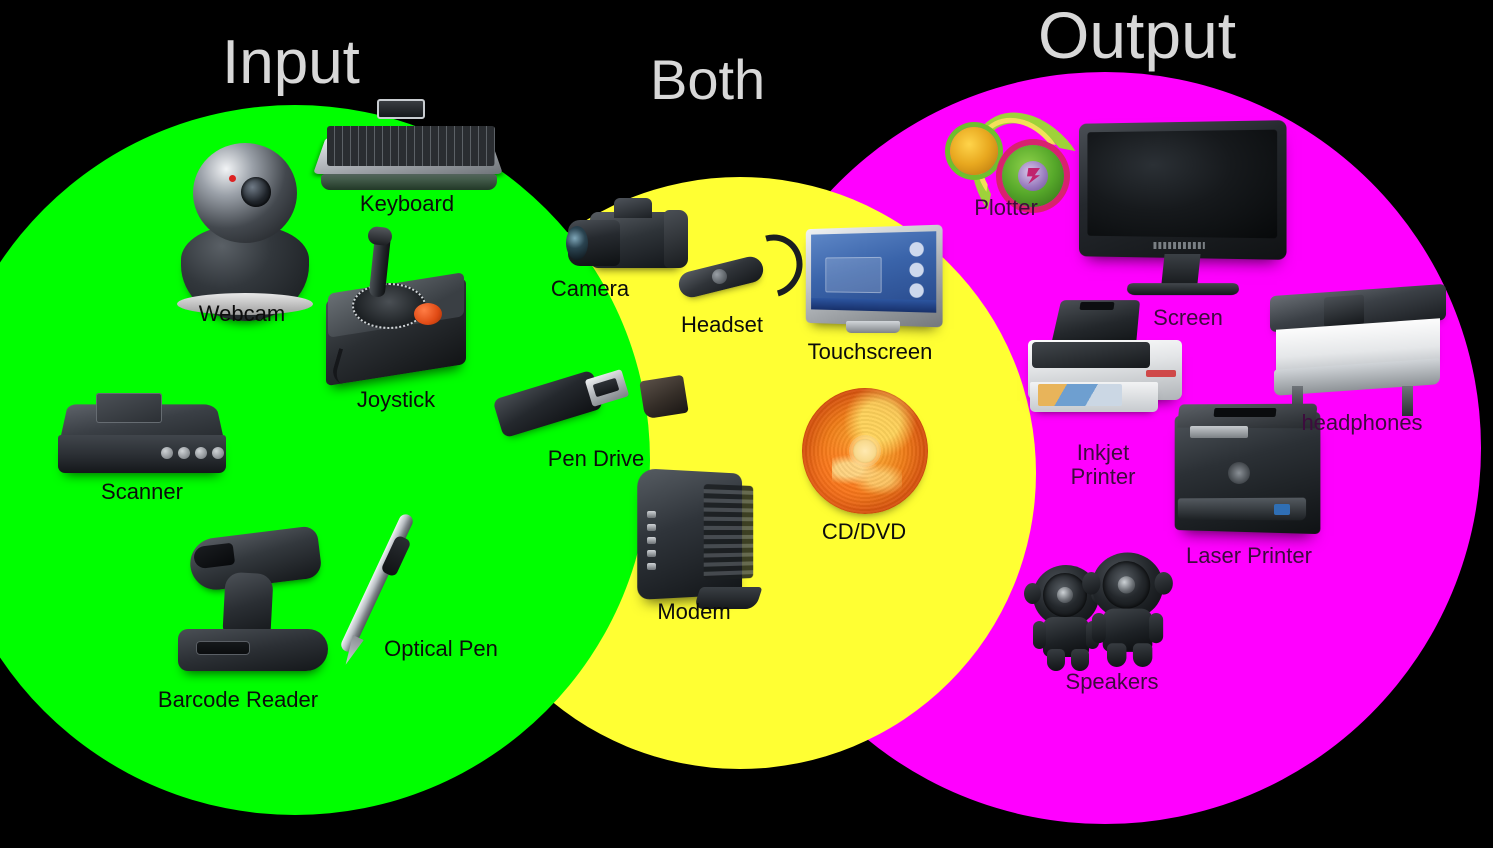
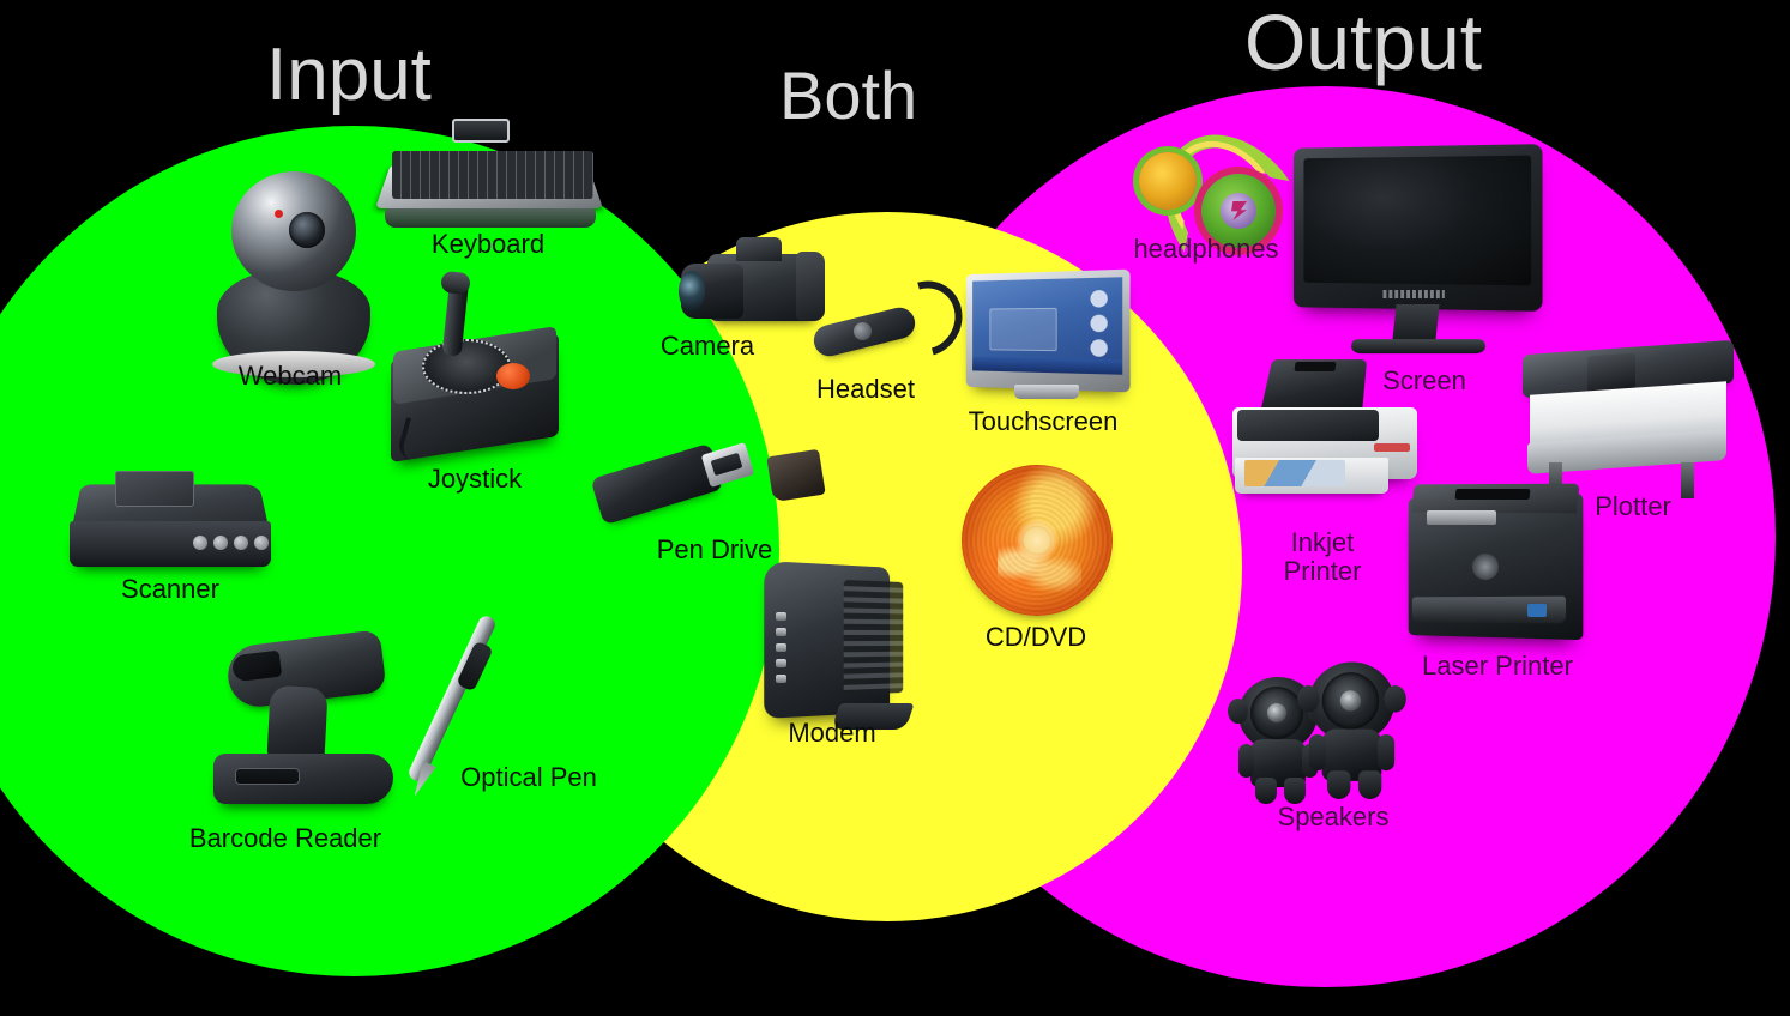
  Input
  Both
  Output
  Webcam
  Keyboard
  Joystick
  Scanner
  Barcode Reader
  Optical Pen
  Camera
  Headset
  Touchscreen
  Pen Drive
  Modem
  CD/DVD
- Plotter
+ headphones
  Screen
  Inkjet
  Printer
- headphones
+ Plotter
  Laser Printer
  Speakers
